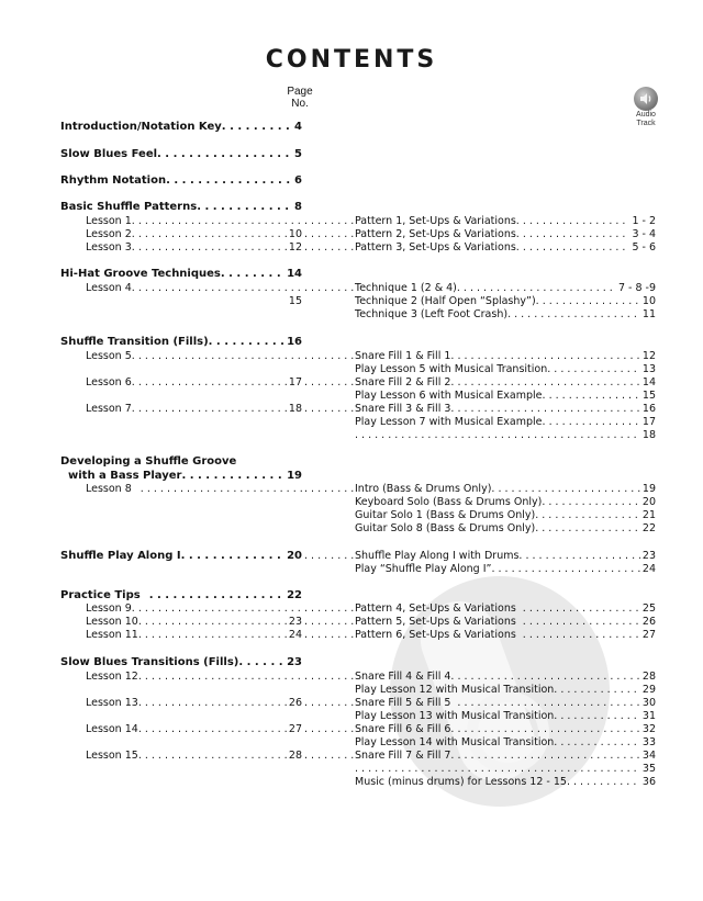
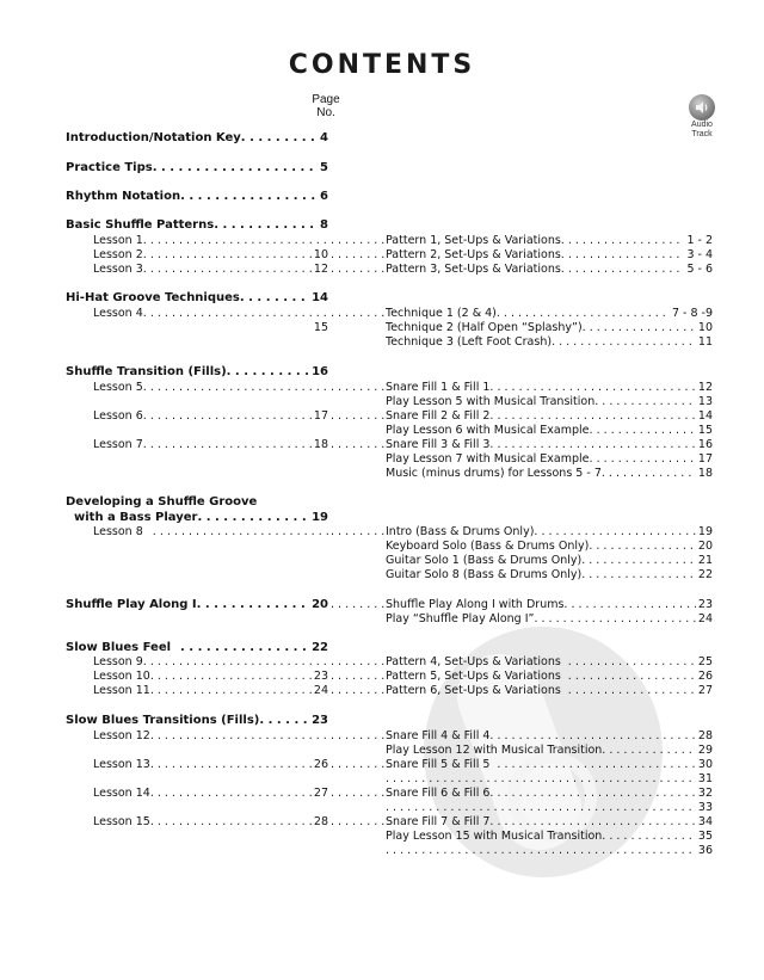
  CONTENTS
  Page
  No.
  Introduction/Notation Key
  4
- Slow Blues Feel
+ Practice Tips
  5
  Rhythm Notation
  6
  Basic Shuffle Patterns
  8
  Lesson 1
  Pattern 1, Set-Ups & Variations
  1 - 2
  Lesson 2
  10
  Pattern 2, Set-Ups & Variations
  3 - 4
  Lesson 3
  12
  Pattern 3, Set-Ups & Variations
  5 - 6
  Hi-Hat Groove Techniques
  14
  Lesson 4
  Technique 1 (2 & 4)
  7 - 8 -9
  15
  Technique 2 (Half Open “Splashy”)
  10
  Technique 3 (Left Foot Crash)
  11
  Shuffle Transition (Fills)
  16
  Lesson 5
  Snare Fill 1 & Fill 1
  12
  Play Lesson 5 with Musical Transition
  13
  Lesson 6
  17
  Snare Fill 2 & Fill 2
  14
  Play Lesson 6 with Musical Example
  15
  Lesson 7
  18
  Snare Fill 3 & Fill 3
  16
  Play Lesson 7 with Musical Example
  17
+ Music (minus drums) for Lessons 5 - 7
  18
  Developing a Shuffle Groove
  with a Bass Player
  19
  Lesson 8
  Intro (Bass & Drums Only)
  19
  Keyboard Solo (Bass & Drums Only)
  20
  Guitar Solo 1 (Bass & Drums Only)
  21
  Guitar Solo 8 (Bass & Drums Only)
  22
  Shuffle Play Along I
  20
  Shuffle Play Along I with Drums
  23
  Play “Shuffle Play Along I”
  24
- Practice Tips
+ Slow Blues Feel
  22
  Lesson 9
  Pattern 4, Set-Ups & Variations
  25
  Lesson 10
  23
  Pattern 5, Set-Ups & Variations
  26
  Lesson 11
  24
  Pattern 6, Set-Ups & Variations
  27
  Slow Blues Transitions (Fills)
  23
  Lesson 12
  Snare Fill 4 & Fill 4
  28
  Play Lesson 12 with Musical Transition
  29
  Lesson 13
  26
  Snare Fill 5 & Fill 5
  30
- Play Lesson 13 with Musical Transition
  31
  Lesson 14
  27
  Snare Fill 6 & Fill 6
  32
- Play Lesson 14 with Musical Transition
  33
  Lesson 15
  28
  Snare Fill 7 & Fill 7
  34
+ Play Lesson 15 with Musical Transition
  35
- Music (minus drums) for Lessons 12 - 15
  36
